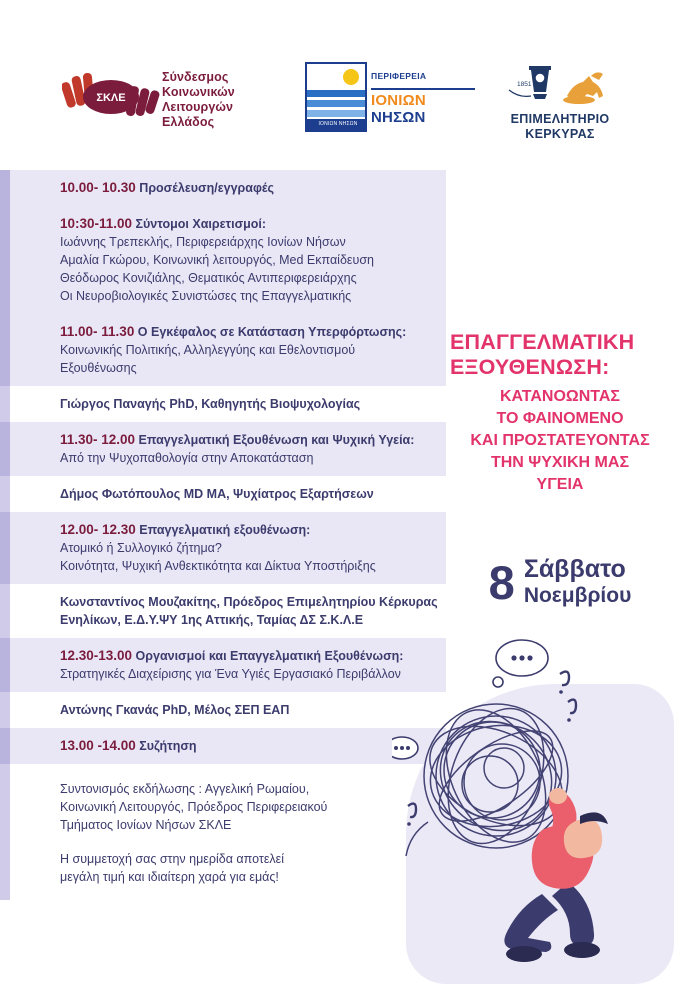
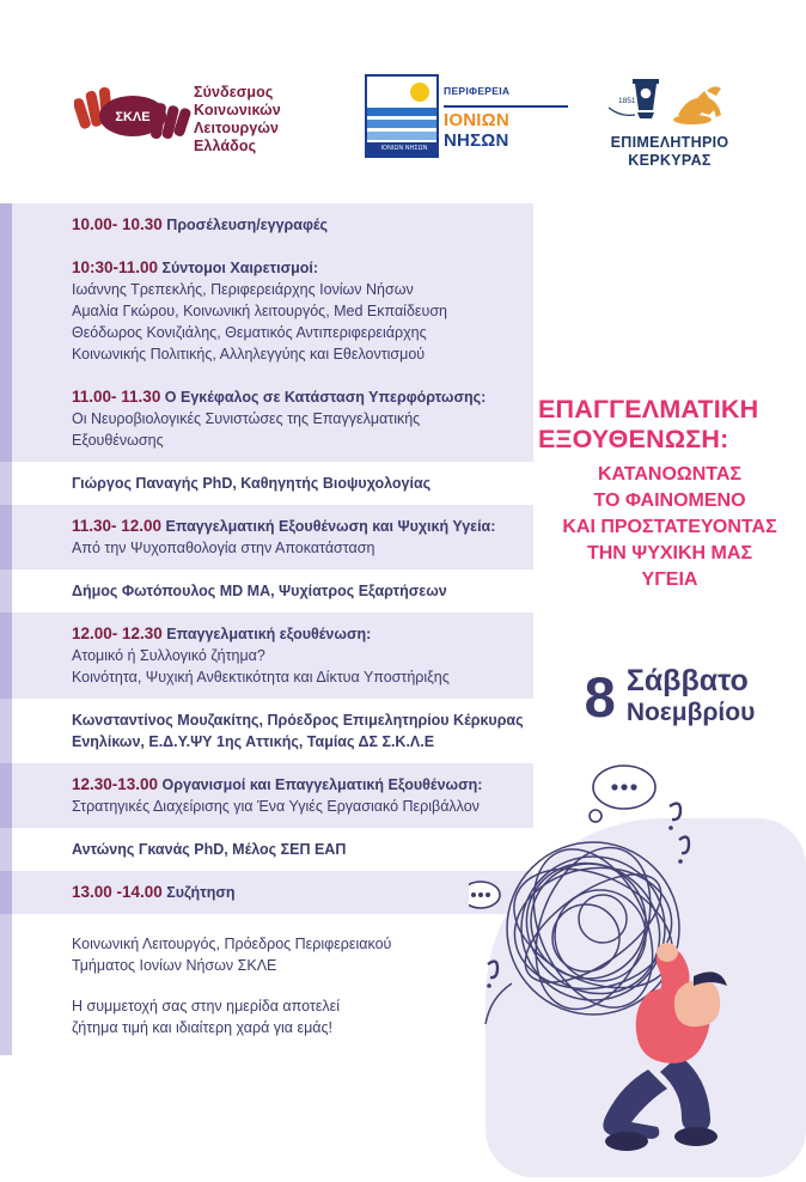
  ΣΚΛΕ
  Σύνδεσμος
  Κοινωνικών
  Λειτουργών
  Ελλάδος
  ΠΕΡΙΦΕΡΕΙΑ
  ΙΟΝΙΩΝ
  ΝΗΣΩΝ
  ΕΠΙΜΕΛΗΤΗΡΙΟ
  ΚΕΡΚΥΡΑΣ
  10.00- 10.30 Προσέλευση/εγγραφές
  10:30-11.00 Σύντομοι Χαιρετισμοί:
  Ιωάννης Τρεπεκλής, Περιφερειάρχης Ιονίων Νήσων
  Αμαλία Γκώρου, Κοινωνική λειτουργός, Med Εκπαίδευση
  Θεόδωρος Κονιζιάλης, Θεματικός Αντιπεριφερειάρχης
- Οι Νευροβιολογικές Συνιστώσες της Επαγγελματικής
+ Κοινωνικής Πολιτικής, Αλληλεγγύης και Εθελοντισμού
  11.00- 11.30 Ο Εγκέφαλος σε Κατάσταση Υπερφόρτωσης:
- Κοινωνικής Πολιτικής, Αλληλεγγύης και Εθελοντισμού
+ Οι Νευροβιολογικές Συνιστώσες της Επαγγελματικής
  Εξουθένωσης
  Γιώργος Παναγής PhD, Καθηγητής Βιοψυχολογίας
  11.30- 12.00 Επαγγελματική Εξουθένωση και Ψυχική Υγεία:
  Από την Ψυχοπαθολογία στην Αποκατάσταση
  Δήμος Φωτόπουλος MD MA, Ψυχίατρος Εξαρτήσεων
  12.00- 12.30 Επαγγελματική εξουθένωση:
  Ατομικό ή Συλλογικό ζήτημα?
  Κοινότητα, Ψυχική Ανθεκτικότητα και Δίκτυα Υποστήριξης
  Κωνσταντίνος Μουζακίτης, Πρόεδρος Επιμελητηρίου Κέρκυρας
  Ενηλίκων, Ε.Δ.Υ.ΨΥ 1ης Αττικής, Ταμίας ΔΣ Σ.Κ.Λ.Ε
  12.30-13.00 Οργανισμοί και Επαγγελματική Εξουθένωση:
  Στρατηγικές Διαχείρισης για Ένα Υγιές Εργασιακό Περιβάλλον
  Αντώνης Γκανάς PhD, Μέλος ΣΕΠ ΕΑΠ
  13.00 -14.00 Συζήτηση
- Συντονισμός εκδήλωσης : Αγγελική Ρωμαίου,
  Κοινωνική Λειτουργός, Πρόεδρος Περιφερειακού
  Τμήματος Ιονίων Νήσων ΣΚΛΕ
  Η συμμετοχή σας στην ημερίδα αποτελεί
- μεγάλη τιμή και ιδιαίτερη χαρά για εμάς!
+ ζήτημα τιμή και ιδιαίτερη χαρά για εμάς!
  ΕΠΑΓΓΕΛΜΑΤΙΚΗ
  ΕΞΟΥΘΕΝΩΣΗ:
  ΚΑΤΑΝΟΩΝΤΑΣ
  ΤΟ ΦΑΙΝΟΜΕΝΟ
  ΚΑΙ ΠΡΟΣΤΑΤΕΥΟΝΤΑΣ
  ΤΗΝ ΨΥΧΙΚΗ ΜΑΣ
  ΥΓΕΙΑ
  8
  Σάββατο
  Νοεμβρίου
